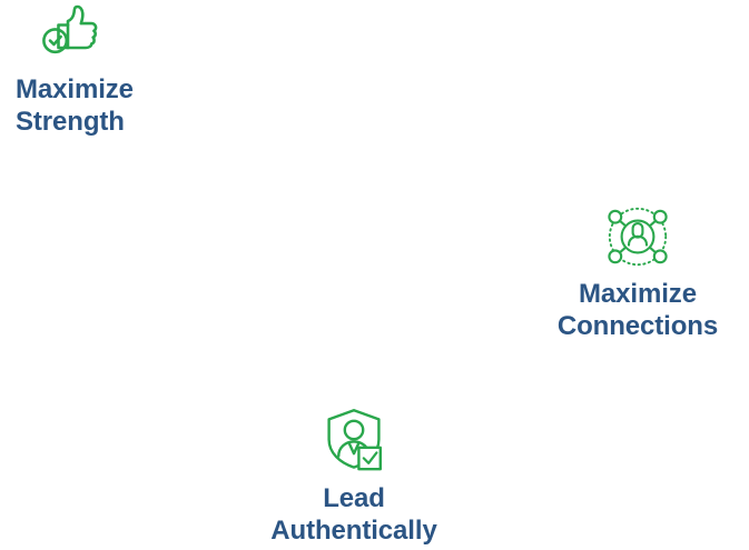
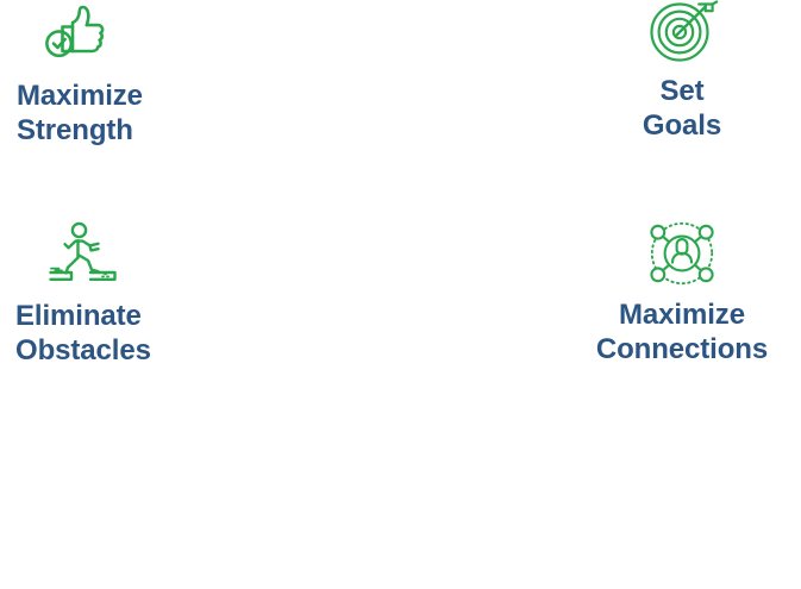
  Maximize
  Strength
+ Set
+ Goals
+ Eliminate
+ Obstacles
  Maximize
  Connections
- Lead
- Authentically
